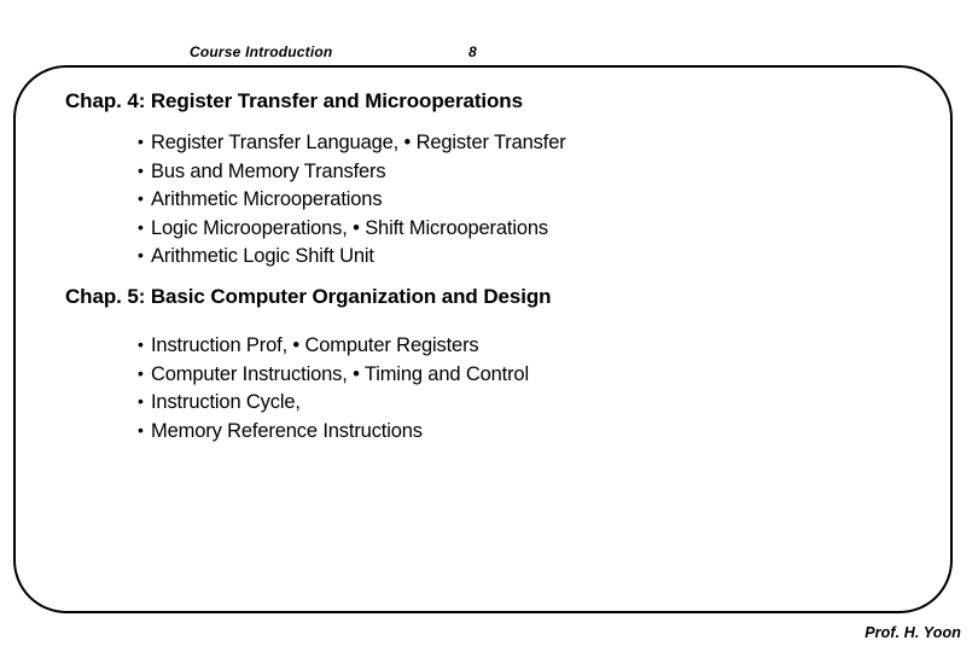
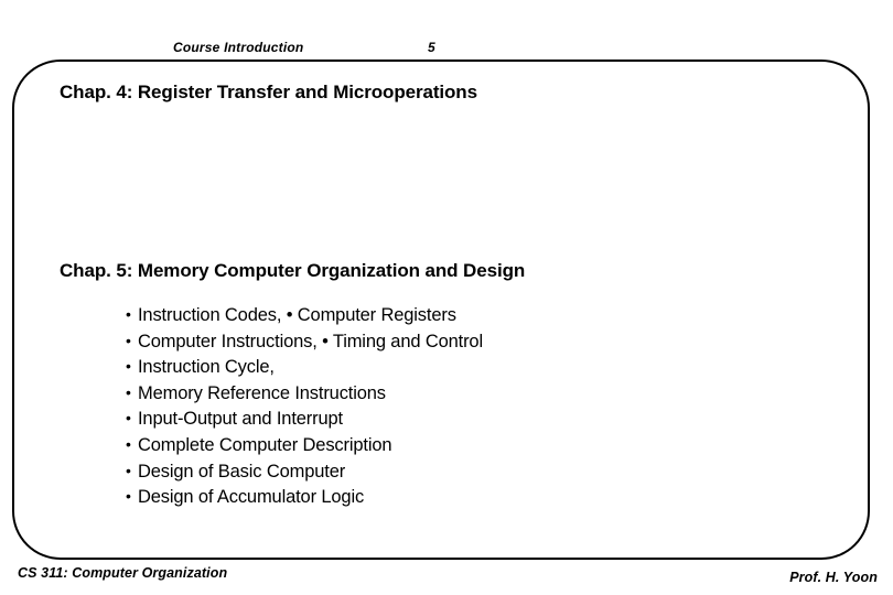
  Course Introduction
- 8
+ 5
  Chap. 4: Register Transfer and Microoperations
- • Register Transfer Language, • Register Transfer
- • Bus and Memory Transfers
- • Arithmetic Microoperations
- • Logic Microoperations, • Shift Microoperations
- • Arithmetic Logic Shift Unit
- Chap. 5: Basic Computer Organization and Design
+ Chap. 5: Memory Computer Organization and Design
- • Instruction Prof, • Computer Registers
+ • Instruction Codes, • Computer Registers
  • Computer Instructions, • Timing and Control
  • Instruction Cycle,
  • Memory Reference Instructions
+ • Input-Output and Interrupt
+ • Complete Computer Description
+ • Design of Basic Computer
+ • Design of Accumulator Logic
+ CS 311: Computer Organization
  Prof. H. Yoon
